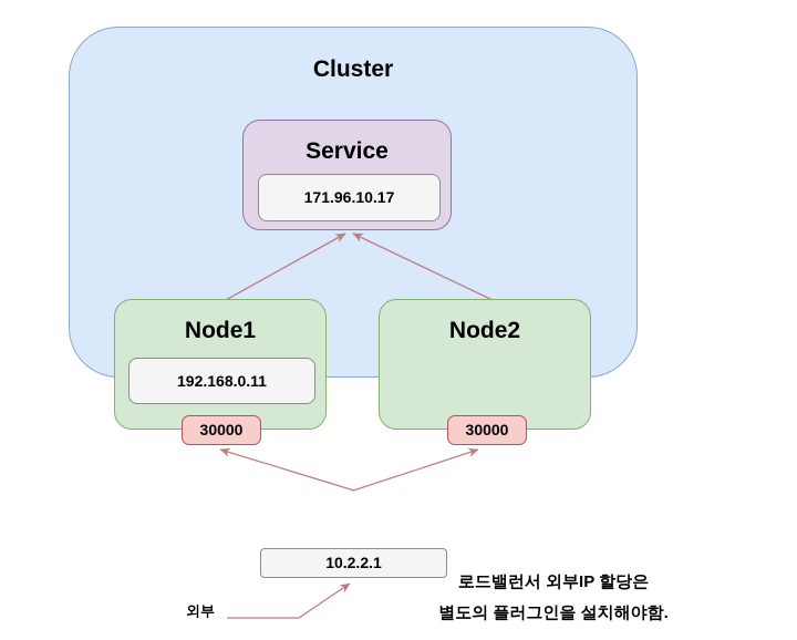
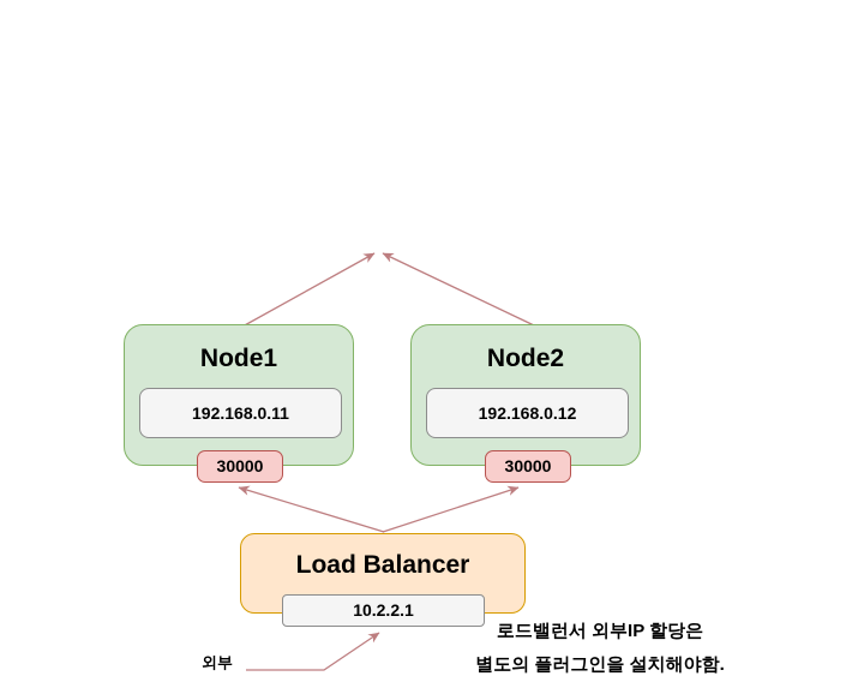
- Cluster
- Service
- 171.96.10.17
  Node1
  192.168.0.11
  Node2
+ 192.168.0.12
  30000
  30000
+ Load Balancer
  10.2.2.1
  로드밸런서 외부IP 할당은
  별도의 플러그인을 설치해야함.
  외부
